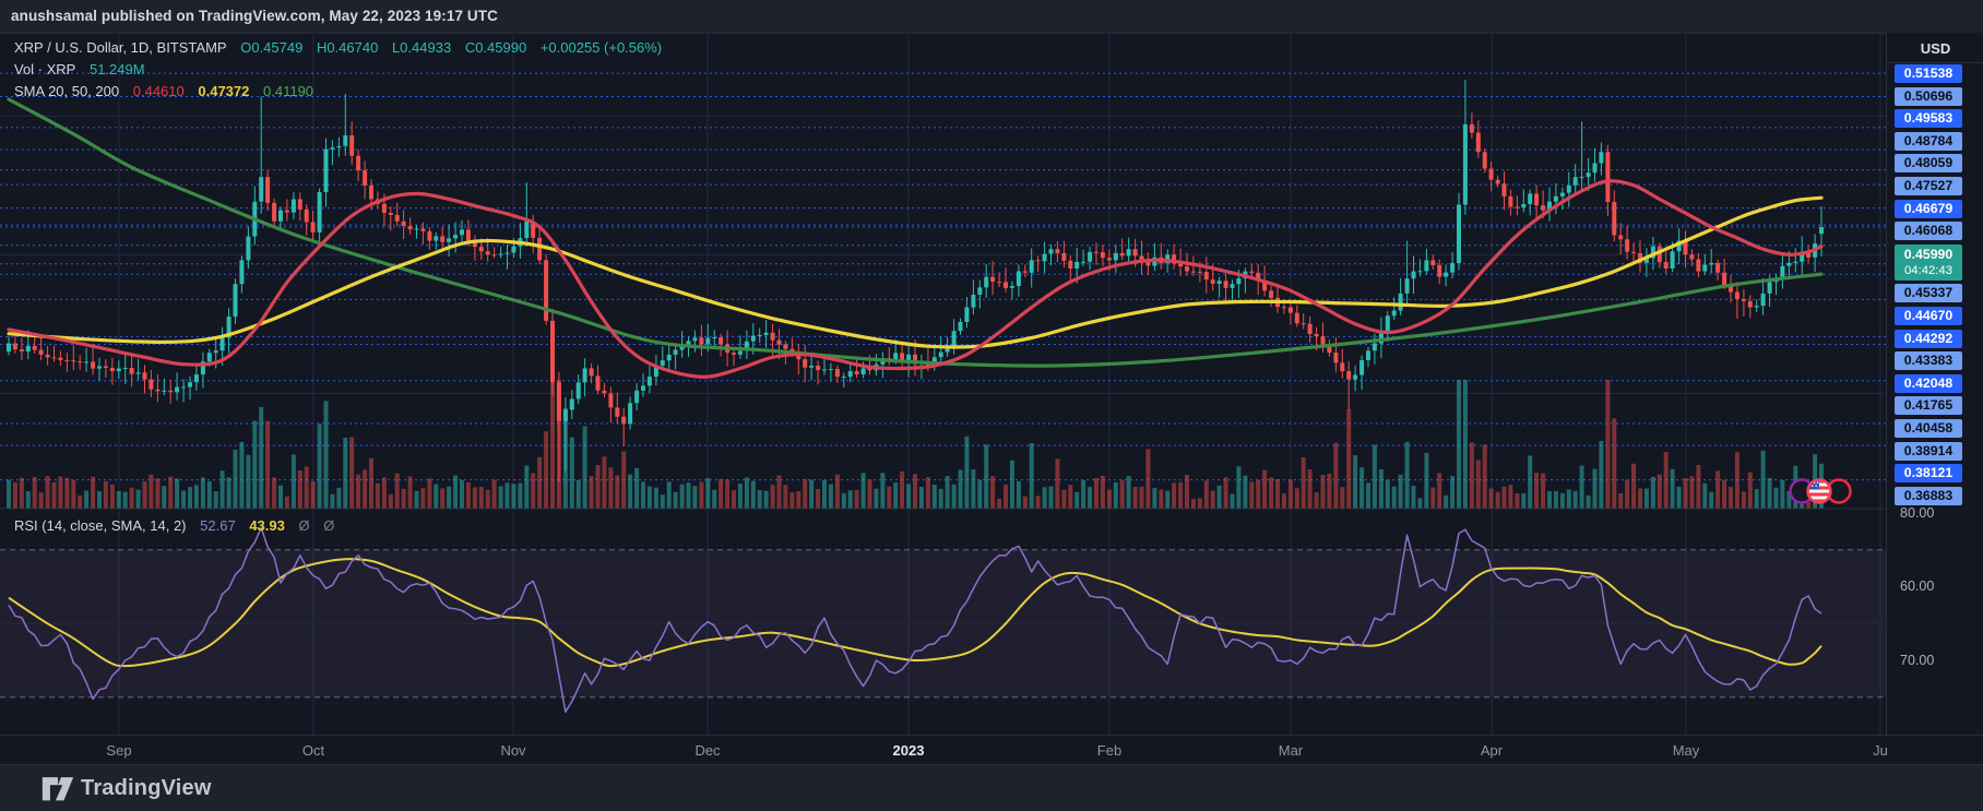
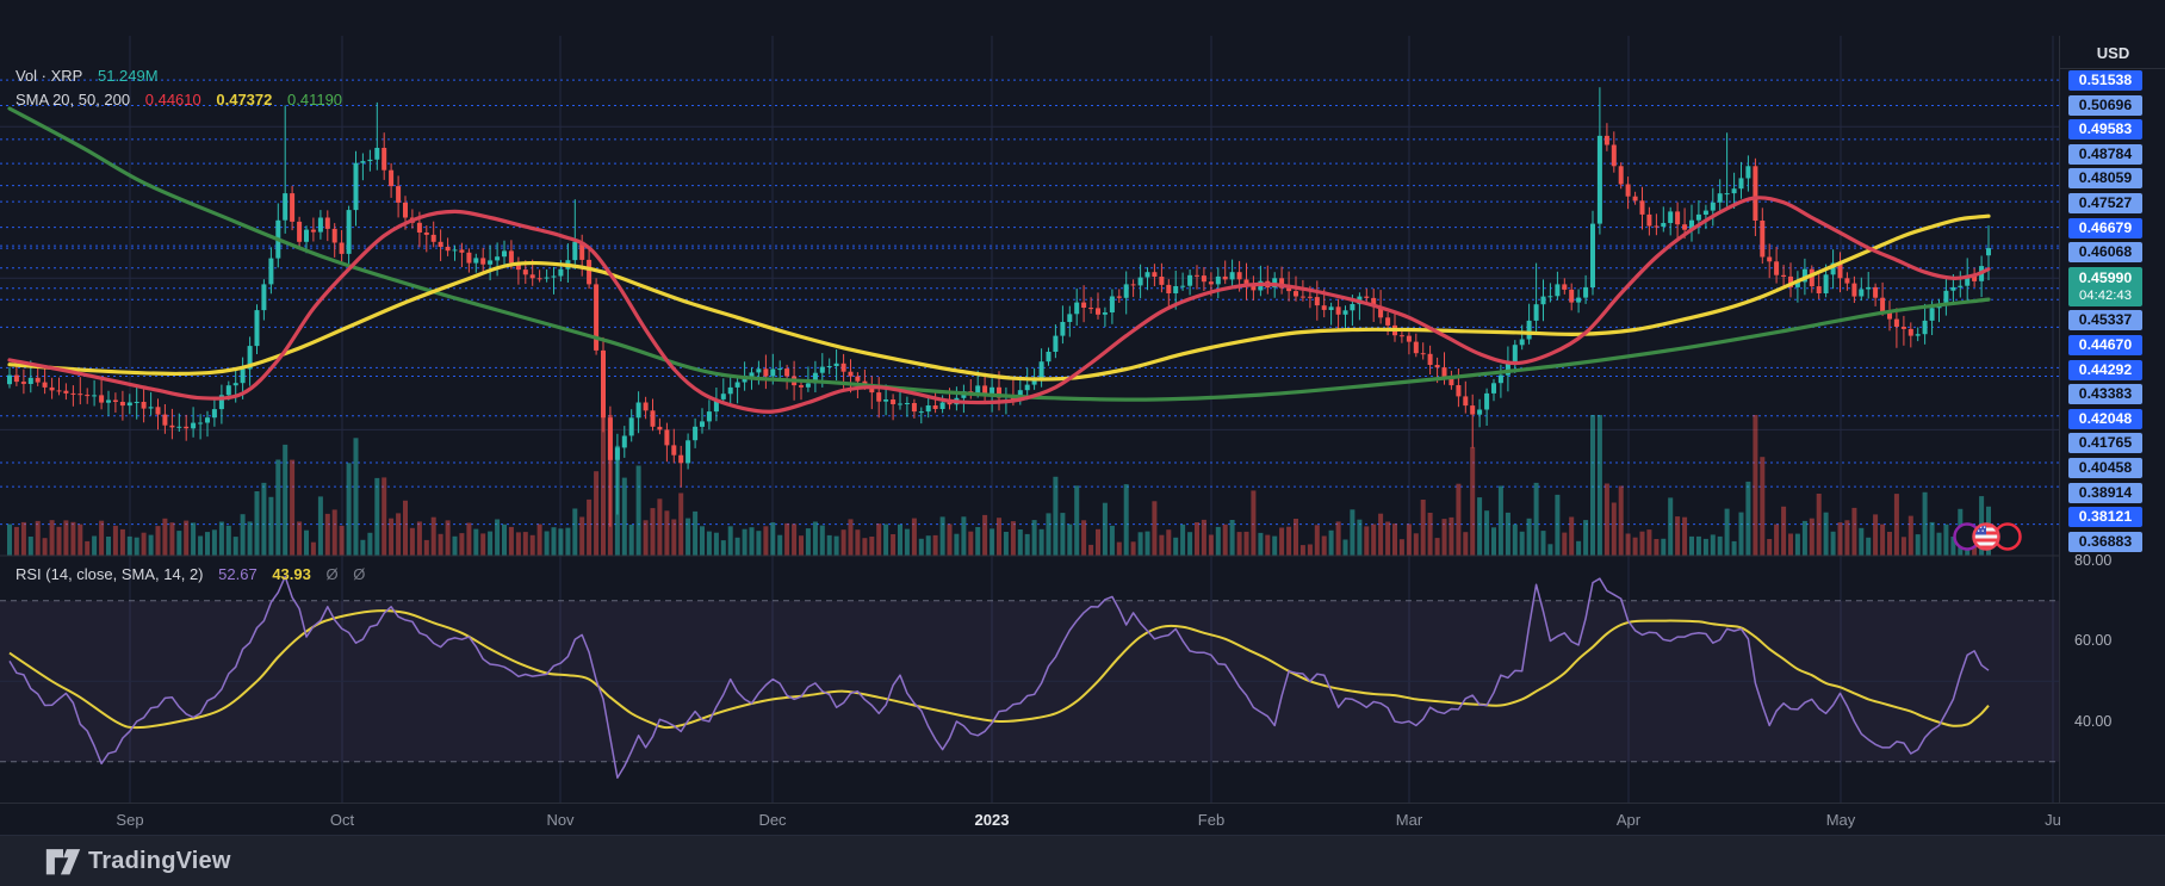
- anushsamal published on TradingView.com, May 22, 2023 19:17 UTC
- XRP / U.S. Dollar, 1D, BITSTAMP O0.45749 H0.46740 L0.44933 C0.45990 +0.00255 (+0.56%)
  Vol · XRP 51.249M
  SMA 20, 50, 200 0.44610 0.47372 0.41190
  RSI (14, close, SMA, 14, 2) 52.67 43.93 Ø Ø
  USD
  0.51538
  0.50696
  0.49583
  0.48784
  0.48059
  0.47527
  0.46679
  0.46068
  0.45990
  04:42:43
  0.45337
  0.44670
  0.44292
  0.43383
  0.42048
  0.41765
  0.40458
  0.38914
  0.38121
  0.36883
  80.00
  60.00
- 70.00
+ 40.00
  Sep
  Oct
  Nov
  Dec
  2023
  Feb
  Mar
  Apr
  May
  Ju
  TradingView
